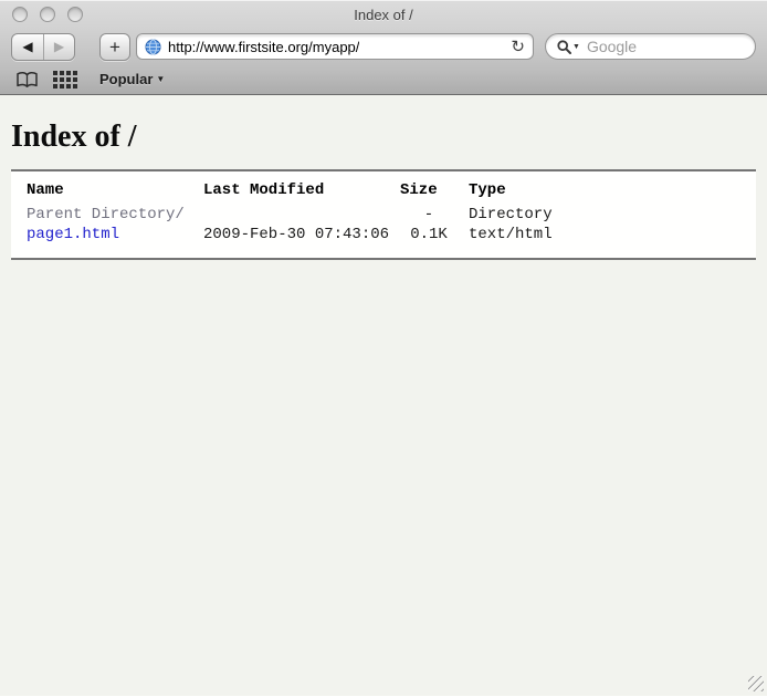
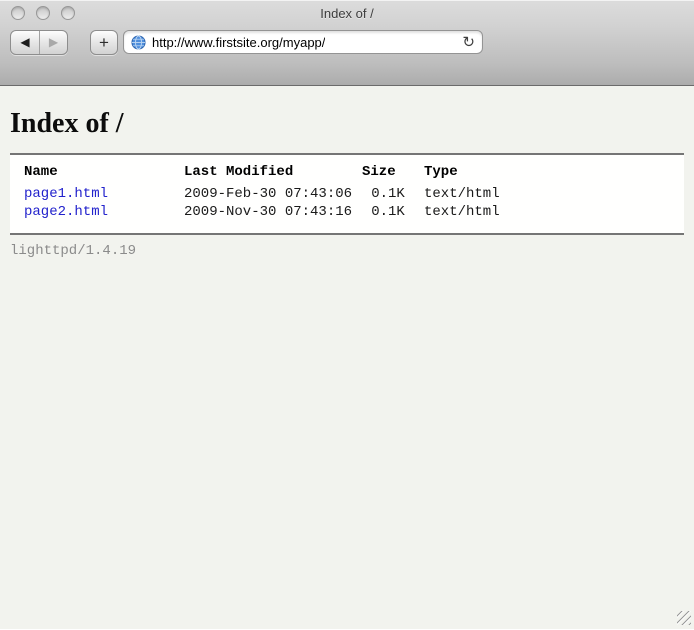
  Index of /
  ◀
  ▶
  +
  http://www.firstsite.org/myapp/
  ↻
- Google
- Popular
- ▼
  Index of /
  Name	Last Modified	Size	Type
- Parent Directory/		-	Directory
  page1.html	2009-Feb-30 07:43:06	0.1K	text/html
+ page2.html	2009-Nov-30 07:43:16	0.1K	text/html
+ lighttpd/1.4.19
